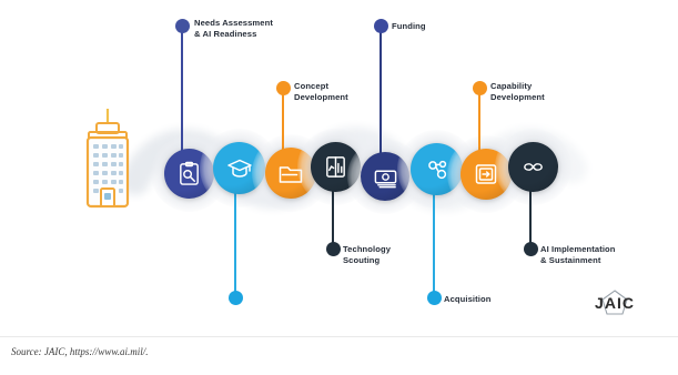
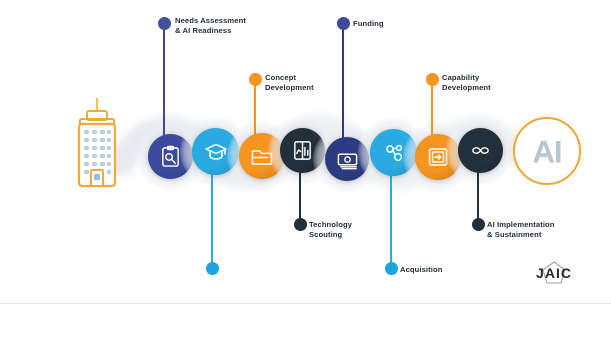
  Needs Assessment
  & AI Readiness
  Concept
  Development
  Technology
  Scouting
  Funding
  Acquisition
  Capability
  Development
  AI Implementation
  & Sustainment
+ AI
  JAIC
- Source: JAIC, https://www.ai.mil/.
